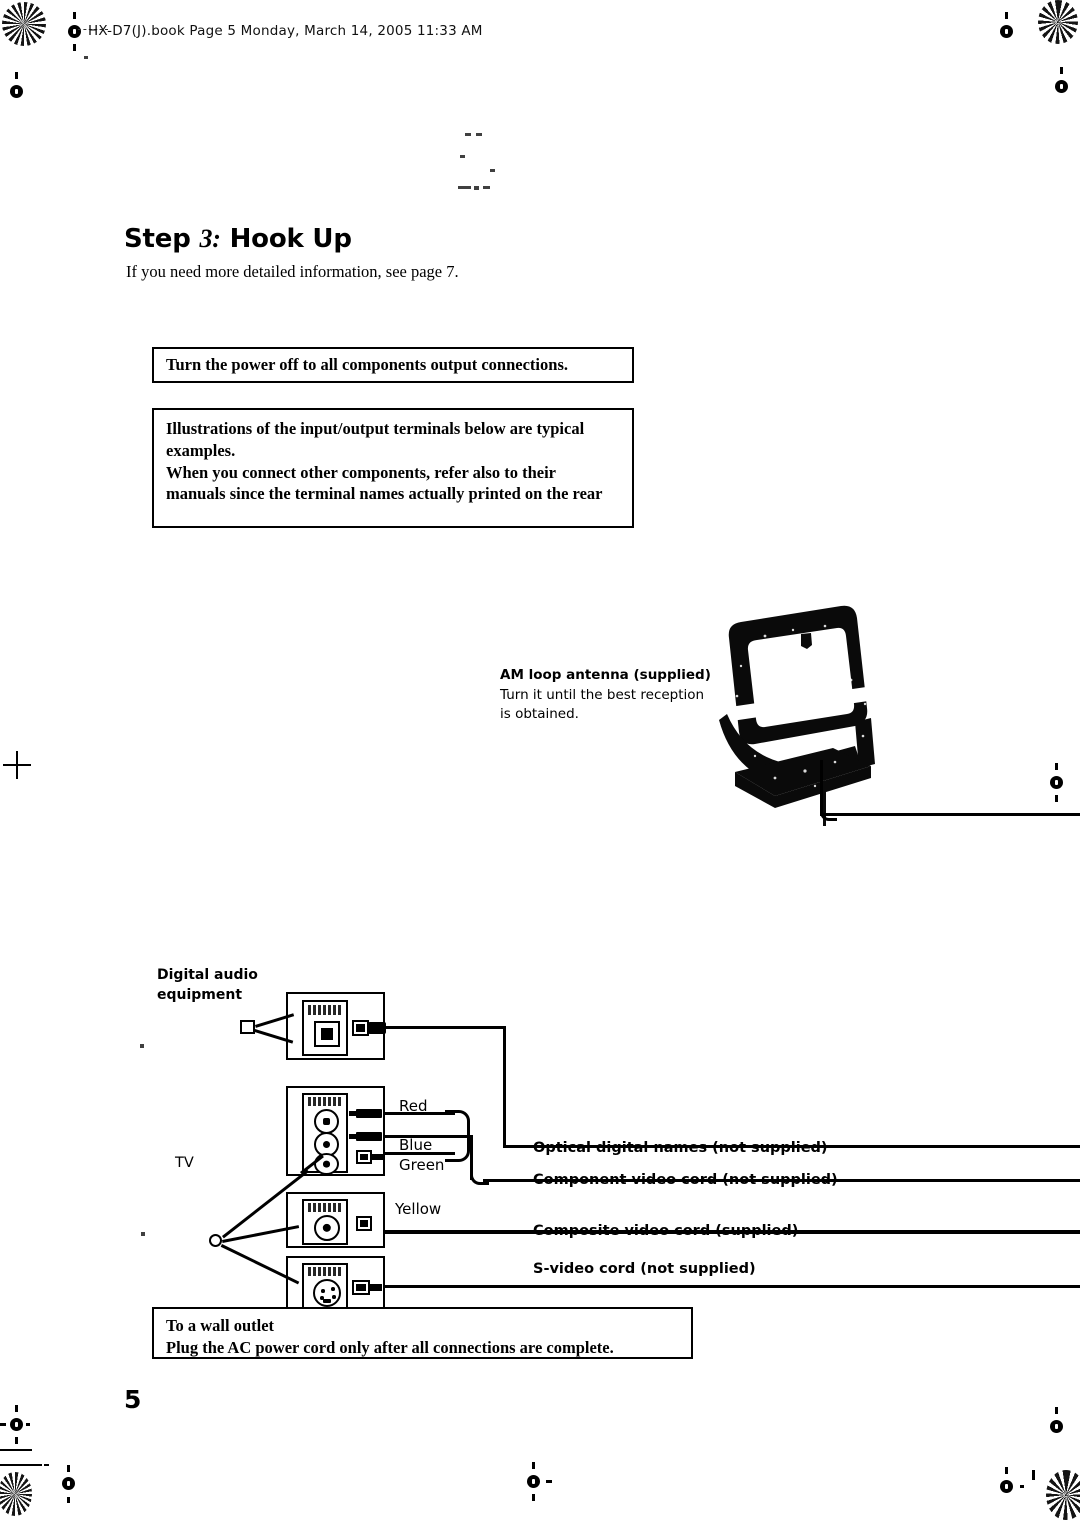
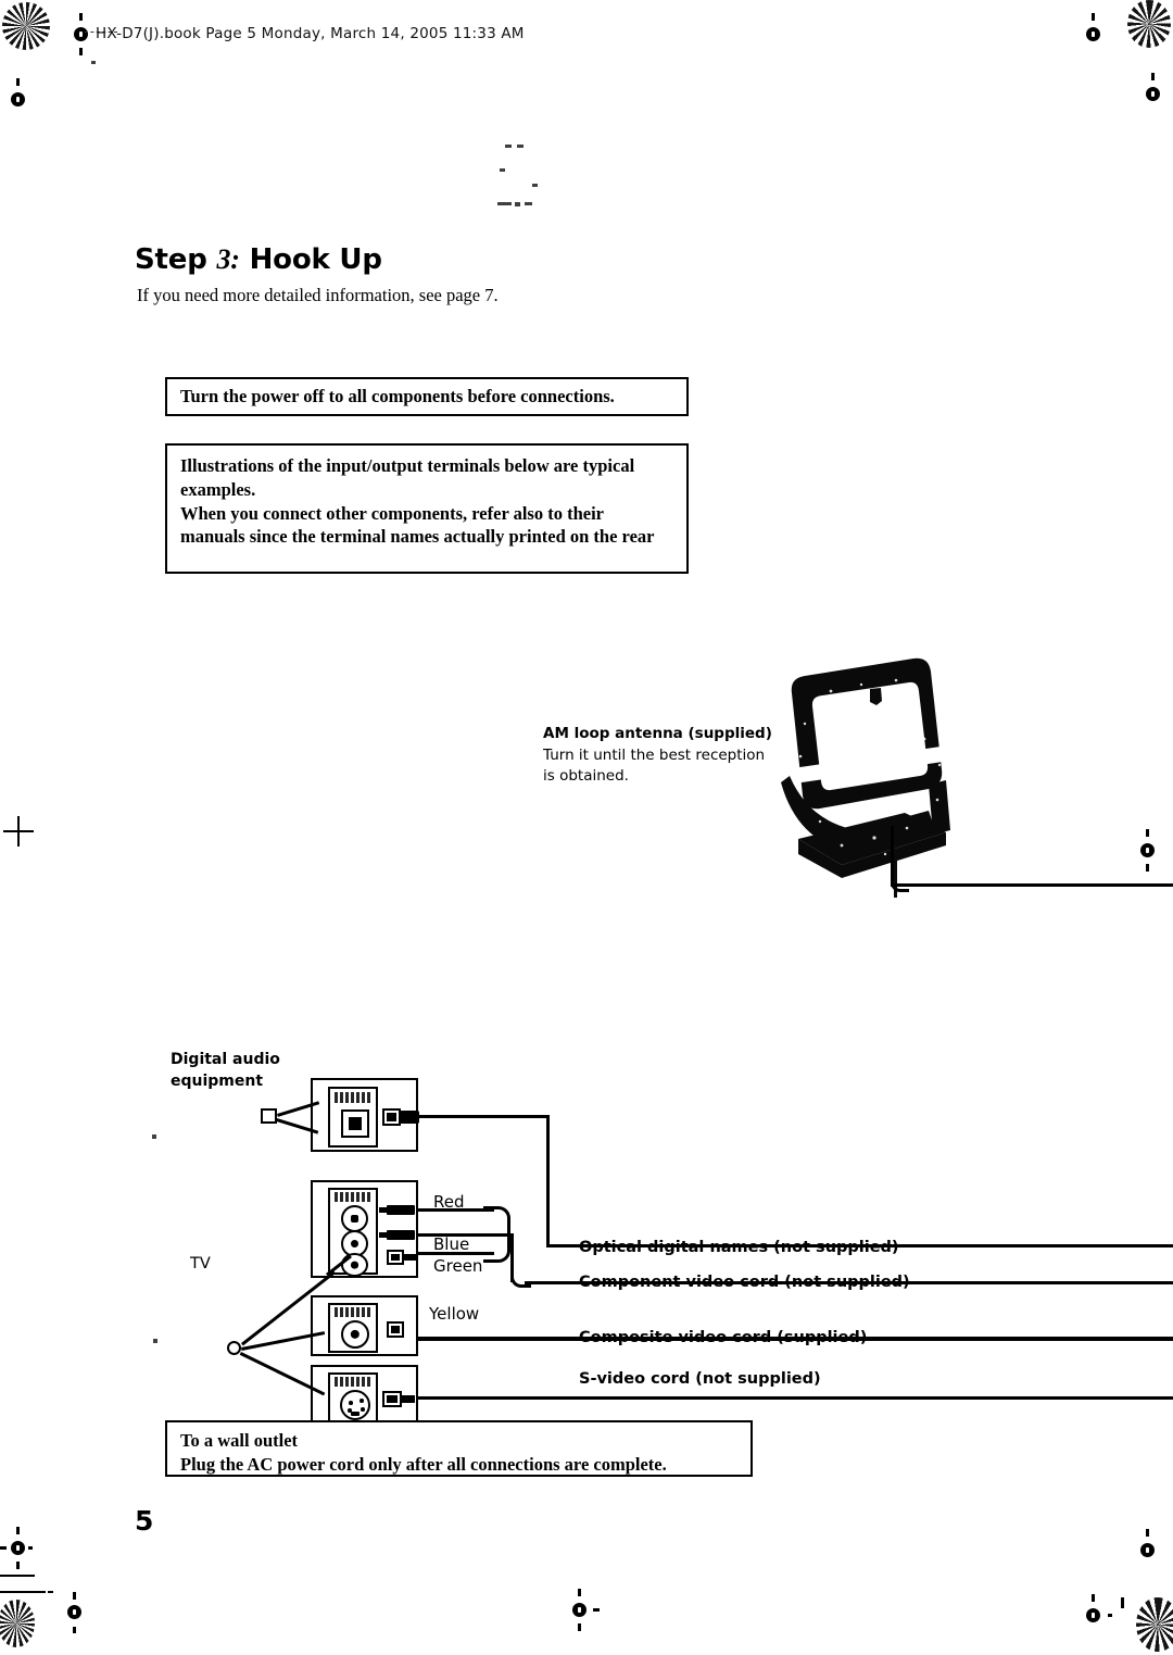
  HX-D7(J).book Page 5 Monday, March 14, 2005 11:33 AM
  Step 3: Hook Up
  If you need more detailed information, see page 7.
- Turn the power off to all components output connections.
+ Turn the power off to all components before connections.
  Illustrations of the input/output terminals below are typical
  examples.
  When you connect other components, refer also to their
  manuals since the terminal names actually printed on the rear
  AM loop antenna (supplied)
  Turn it until the best reception
  is obtained.
  Digital audio
  equipment
  TV
  Red
  Blue
  Green
  Yellow
  Optical digital names (not supplied)
  Component video cord (not supplied)
  Composite video cord (supplied)
  S-video cord (not supplied)
  To a wall outlet
  Plug the AC power cord only after all connections are complete.
  5
